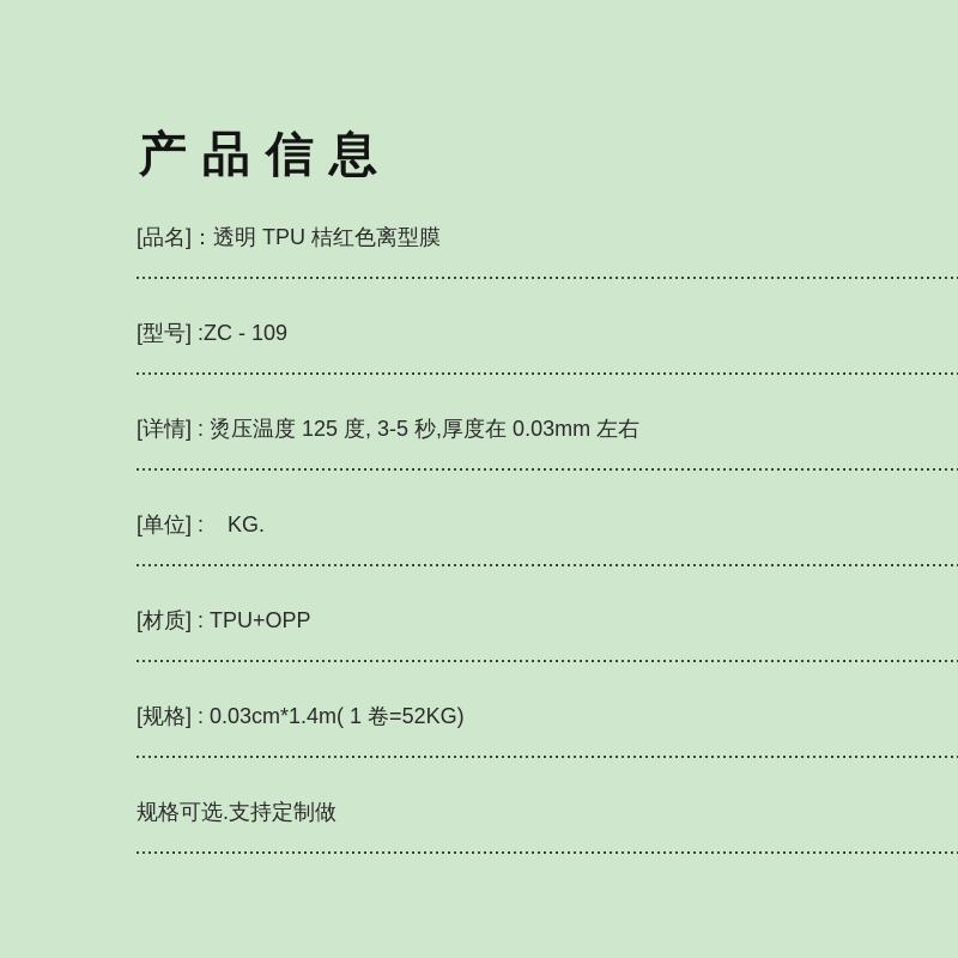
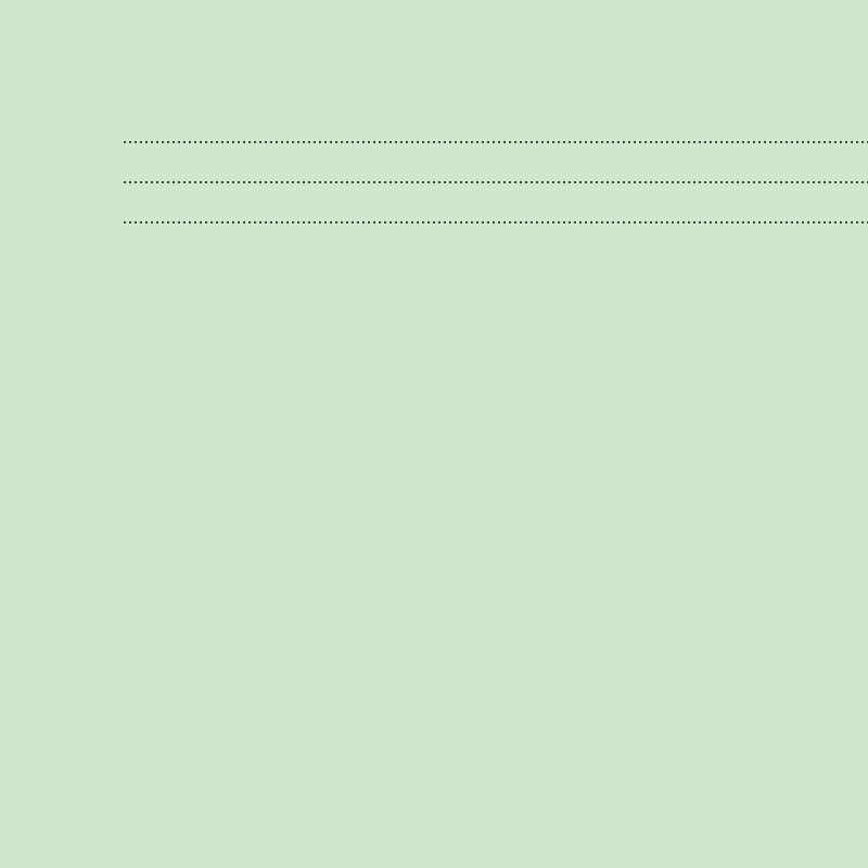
- 产品信息
- [品名]：透明 TPU 桔红色离型膜
- [型号] :ZC - 109
- [详情] : 烫压温度 125 度, 3-5 秒,厚度在 0.03mm 左右
- [单位] : KG.
- [材质] : TPU+OPP
- [规格] : 0.03cm*1.4m( 1 卷=52KG)
- 规格可选.支持定制做
